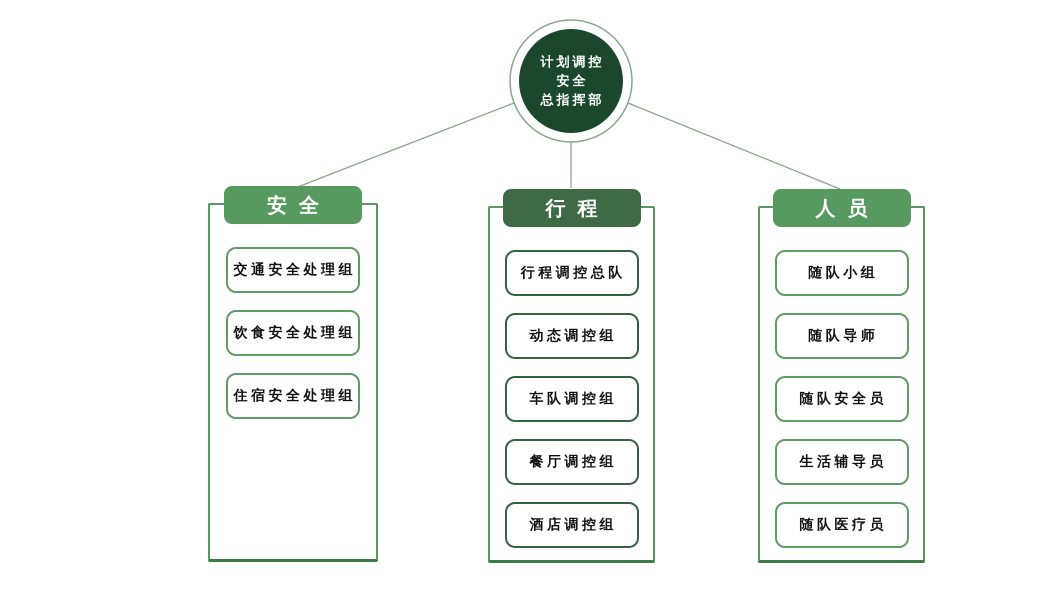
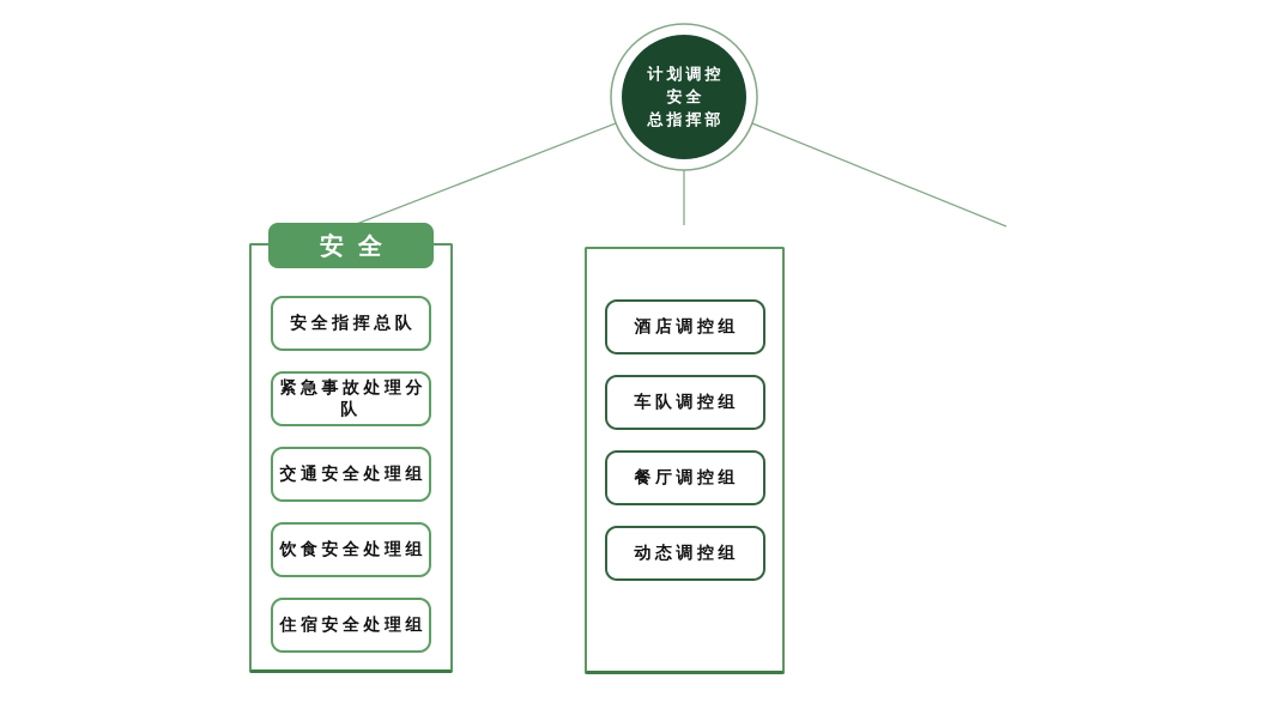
  计划调控
  安全
  总指挥部
  安全
+ 安全指挥总队
+ 紧急事故处理分队
  交通安全处理组
  饮食安全处理组
  住宿安全处理组
- 行程
- 行程调控总队
- 动态调控组
+ 酒店调控组
  车队调控组
  餐厅调控组
- 酒店调控组
+ 动态调控组
- 人员
- 随队小组
- 随队导师
- 随队安全员
- 生活辅导员
- 随队医疗员
